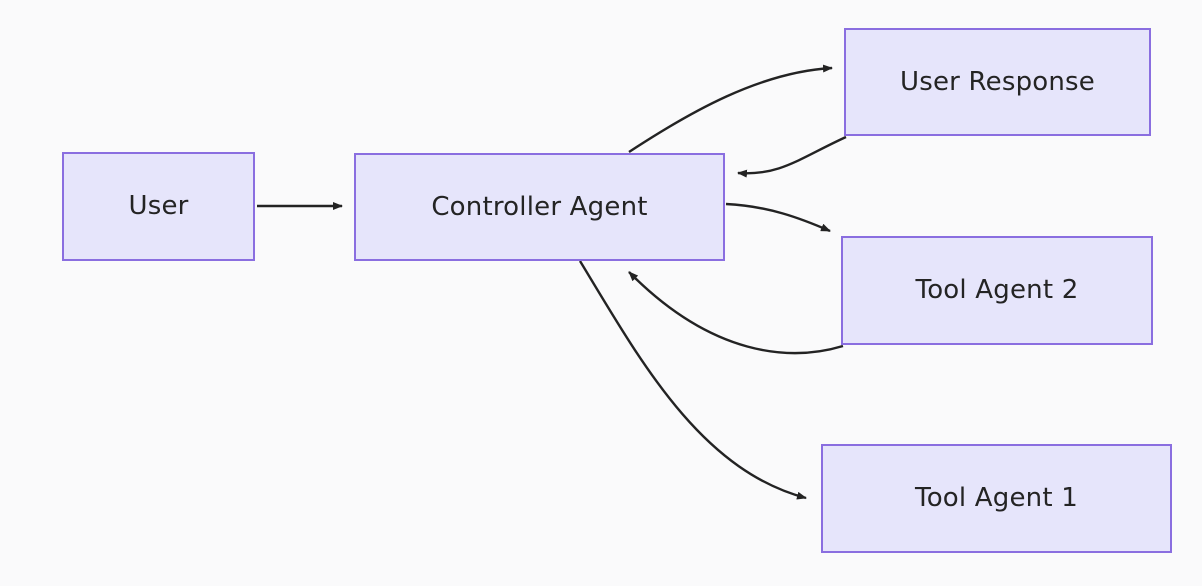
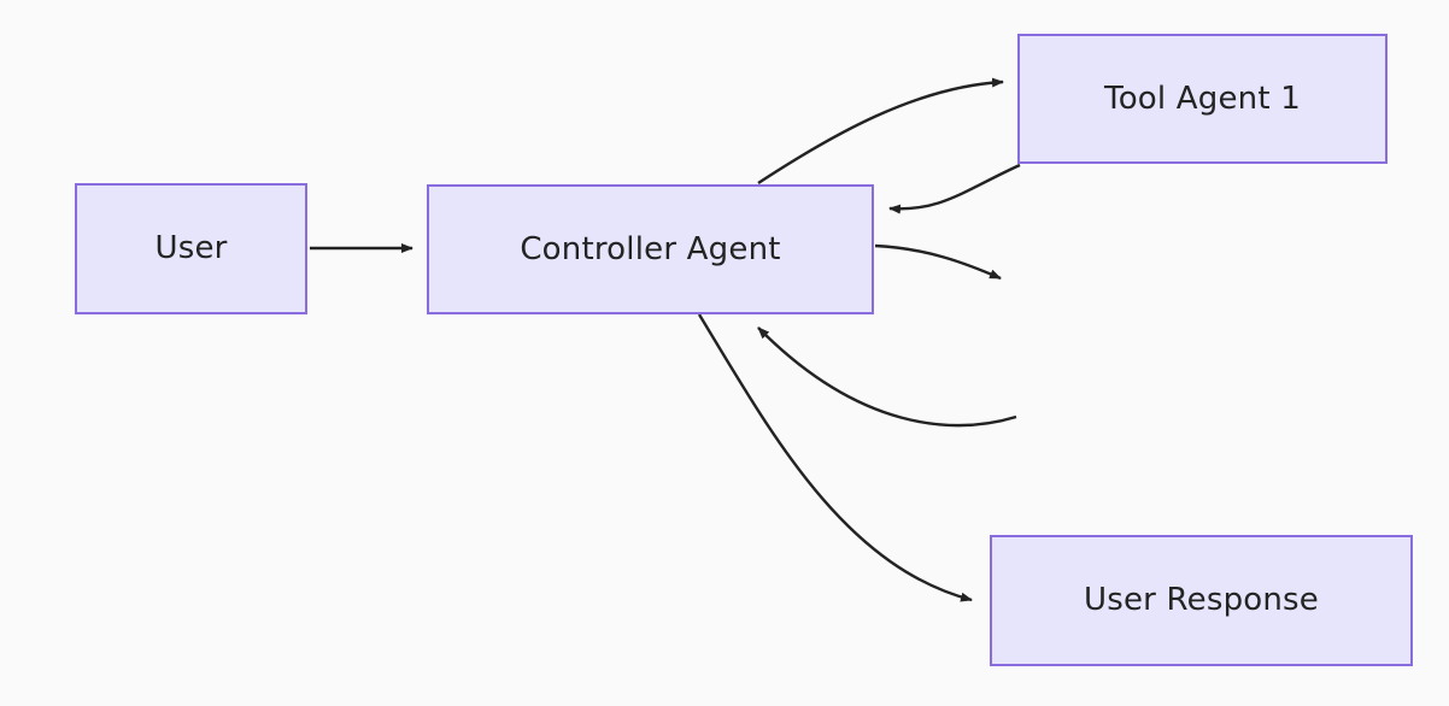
  User
  Controller Agent
- User Response
+ Tool Agent 1
- Tool Agent 2
- Tool Agent 1
+ User Response
